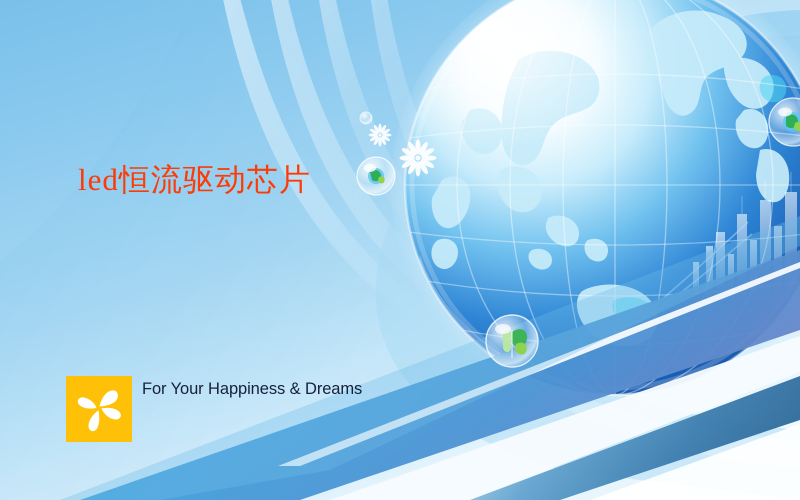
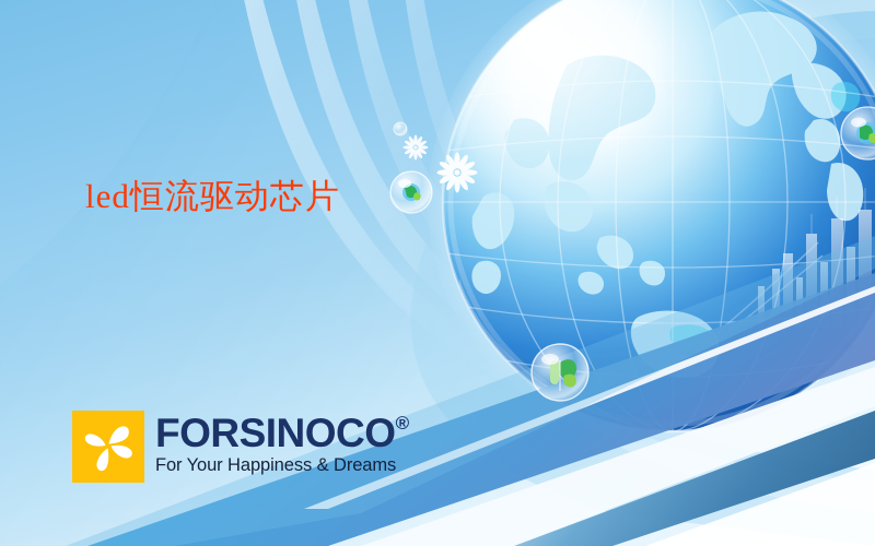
  led恒流驱动芯片
+ FORSINOCO
+ ®
  For Your Happiness & Dreams
